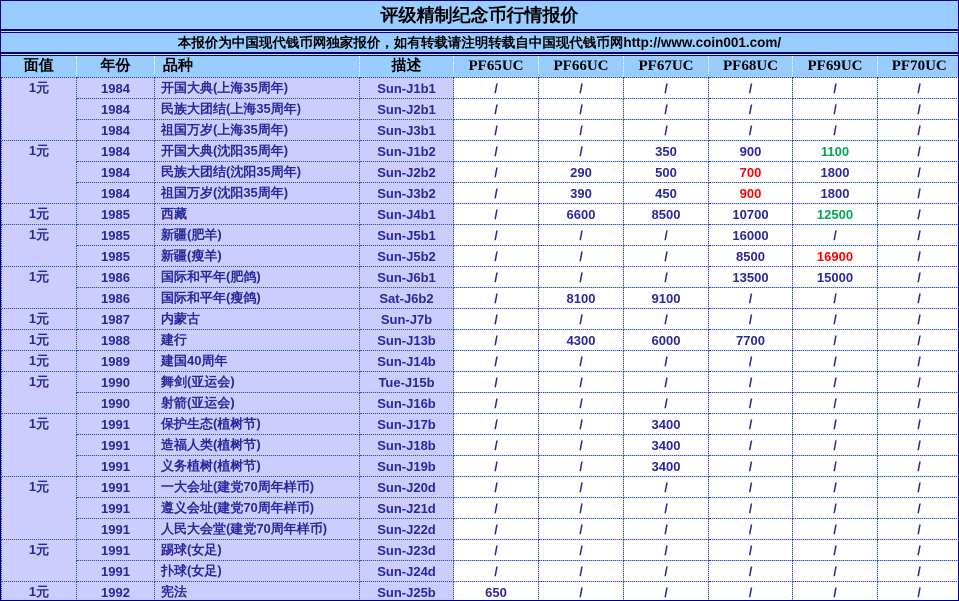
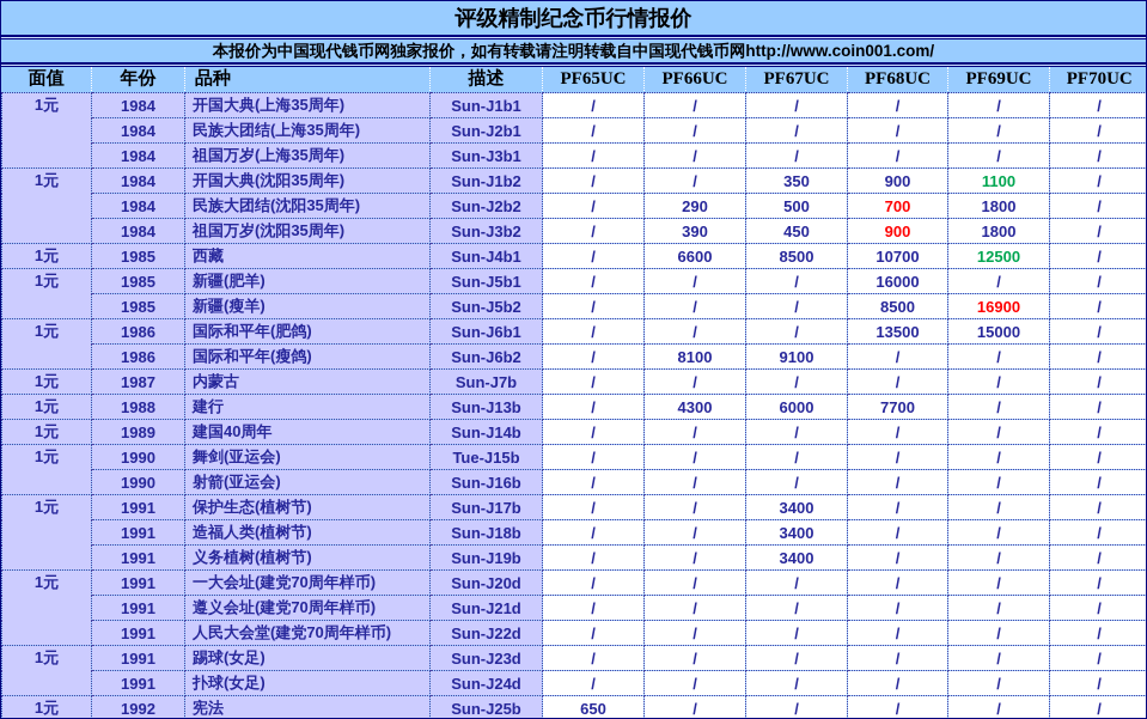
  评级精制纪念币行情报价
  本报价为中国现代钱币网独家报价，如有转载请注明转载自中国现代钱币网http://www.coin001.com/
  面值	年份	品种	描述	PF65UC	PF66UC	PF67UC	PF68UC	PF69UC	PF70UC
  1元	1984	开国大典(上海35周年)	Sun-J1b1	/	/	/	/	/	/
  1984	民族大团结(上海35周年)	Sun-J2b1	/	/	/	/	/	/
  1984	祖国万岁(上海35周年)	Sun-J3b1	/	/	/	/	/	/
  1元	1984	开国大典(沈阳35周年)	Sun-J1b2	/	/	350	900	1100	/
  1984	民族大团结(沈阳35周年)	Sun-J2b2	/	290	500	700	1800	/
  1984	祖国万岁(沈阳35周年)	Sun-J3b2	/	390	450	900	1800	/
  1元	1985	西藏	Sun-J4b1	/	6600	8500	10700	12500	/
  1元	1985	新疆(肥羊)	Sun-J5b1	/	/	/	16000	/	/
  1985	新疆(瘦羊)	Sun-J5b2	/	/	/	8500	16900	/
  1元	1986	国际和平年(肥鸽)	Sun-J6b1	/	/	/	13500	15000	/
- 1986	国际和平年(瘦鸽)	Sat-J6b2	/	8100	9100	/	/	/
+ 1986	国际和平年(瘦鸽)	Sun-J6b2	/	8100	9100	/	/	/
  1元	1987	内蒙古	Sun-J7b	/	/	/	/	/	/
  1元	1988	建行	Sun-J13b	/	4300	6000	7700	/	/
  1元	1989	建国40周年	Sun-J14b	/	/	/	/	/	/
  1元	1990	舞剑(亚运会)	Tue-J15b	/	/	/	/	/	/
  1990	射箭(亚运会)	Sun-J16b	/	/	/	/	/	/
  1元	1991	保护生态(植树节)	Sun-J17b	/	/	3400	/	/	/
  1991	造福人类(植树节)	Sun-J18b	/	/	3400	/	/	/
  1991	义务植树(植树节)	Sun-J19b	/	/	3400	/	/	/
  1元	1991	一大会址(建党70周年样币)	Sun-J20d	/	/	/	/	/	/
  1991	遵义会址(建党70周年样币)	Sun-J21d	/	/	/	/	/	/
  1991	人民大会堂(建党70周年样币)	Sun-J22d	/	/	/	/	/	/
  1元	1991	踢球(女足)	Sun-J23d	/	/	/	/	/	/
  1991	扑球(女足)	Sun-J24d	/	/	/	/	/	/
  1元	1992	宪法	Sun-J25b	650	/	/	/	/	/
